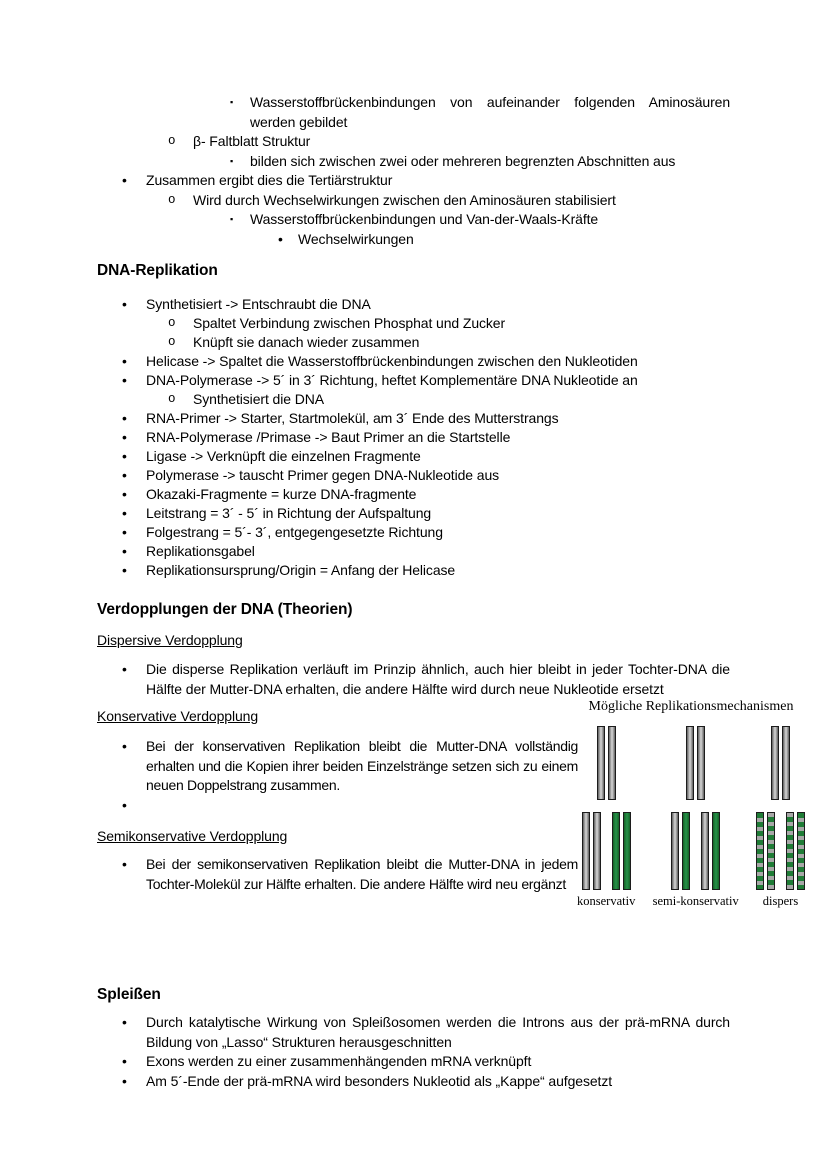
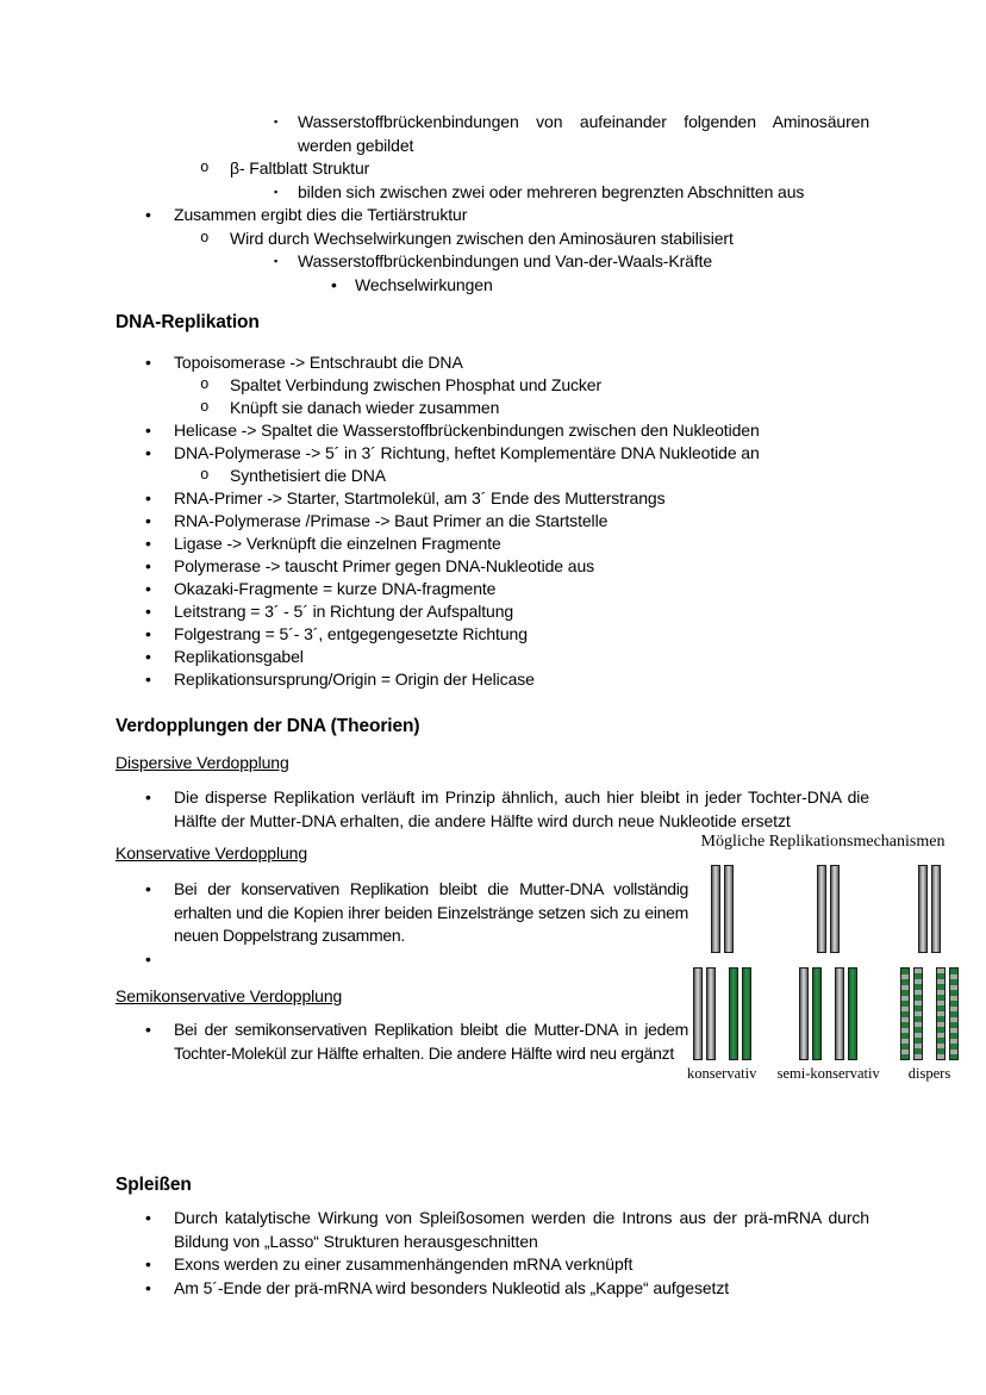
  ▪
  Wasserstoffbrückenbindungen von aufeinander folgenden Aminosäuren werden gebildet
  o
  β- Faltblatt Struktur
  ▪
  bilden sich zwischen zwei oder mehreren begrenzten Abschnitten aus
  •
  Zusammen ergibt dies die Tertiärstruktur
  o
  Wird durch Wechselwirkungen zwischen den Aminosäuren stabilisiert
  ▪
  Wasserstoffbrückenbindungen und Van-der-Waals-Kräfte
  •
  Wechselwirkungen
  DNA-Replikation
  •
- Synthetisiert -> Entschraubt die DNA
+ Topoisomerase -> Entschraubt die DNA
  o
  Spaltet Verbindung zwischen Phosphat und Zucker
  o
  Knüpft sie danach wieder zusammen
  •
  Helicase -> Spaltet die Wasserstoffbrückenbindungen zwischen den Nukleotiden
  •
  DNA-Polymerase -> 5´ in 3´ Richtung, heftet Komplementäre DNA Nukleotide an
  o
  Synthetisiert die DNA
  •
  RNA-Primer -> Starter, Startmolekül, am 3´ Ende des Mutterstrangs
  •
  RNA-Polymerase /Primase -> Baut Primer an die Startstelle
  •
  Ligase -> Verknüpft die einzelnen Fragmente
  •
  Polymerase -> tauscht Primer gegen DNA-Nukleotide aus
  •
  Okazaki-Fragmente = kurze DNA-fragmente
  •
  Leitstrang = 3´ - 5´ in Richtung der Aufspaltung
  •
  Folgestrang = 5´- 3´, entgegengesetzte Richtung
  •
  Replikationsgabel
  •
- Replikationsursprung/Origin = Anfang der Helicase
+ Replikationsursprung/Origin = Origin der Helicase
  Verdopplungen der DNA (Theorien)
  Dispersive Verdopplung
  •
  Die disperse Replikation verläuft im Prinzip ähnlich, auch hier bleibt in jeder Tochter-DNA die Hälfte der Mutter-DNA erhalten, die andere Hälfte wird durch neue Nukleotide ersetzt
  Konservative Verdopplung
  •
  Bei der konservativen Replikation bleibt die Mutter-DNA vollständig erhalten und die Kopien ihrer beiden Einzelstränge setzen sich zu einem neuen Doppelstrang zusammen.
  •
  Semikonservative Verdopplung
  •
  Bei der semikonservativen Replikation bleibt die Mutter-DNA in jedem Tochter-Molekül zur Hälfte erhalten. Die andere Hälfte wird neu ergänzt
  Spleißen
  •
  Durch katalytische Wirkung von Spleißosomen werden die Introns aus der prä-mRNA durch Bildung von „Lasso“ Strukturen herausgeschnitten
  •
  Exons werden zu einer zusammenhängenden mRNA verknüpft
  •
  Am 5´-Ende der prä-mRNA wird besonders Nukleotid als „Kappe“ aufgesetzt
  Mögliche Replikationsmechanismen
  konservativ
  semi-konservativ
  dispers
